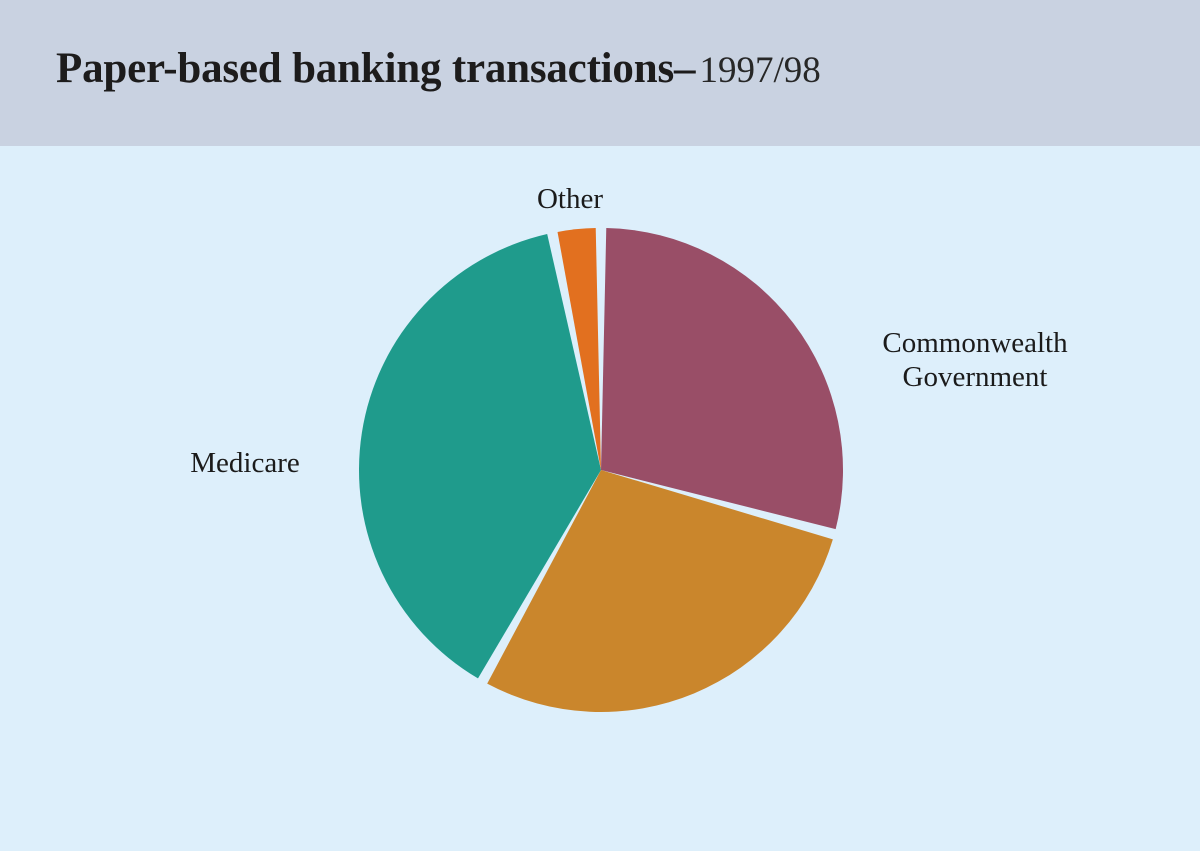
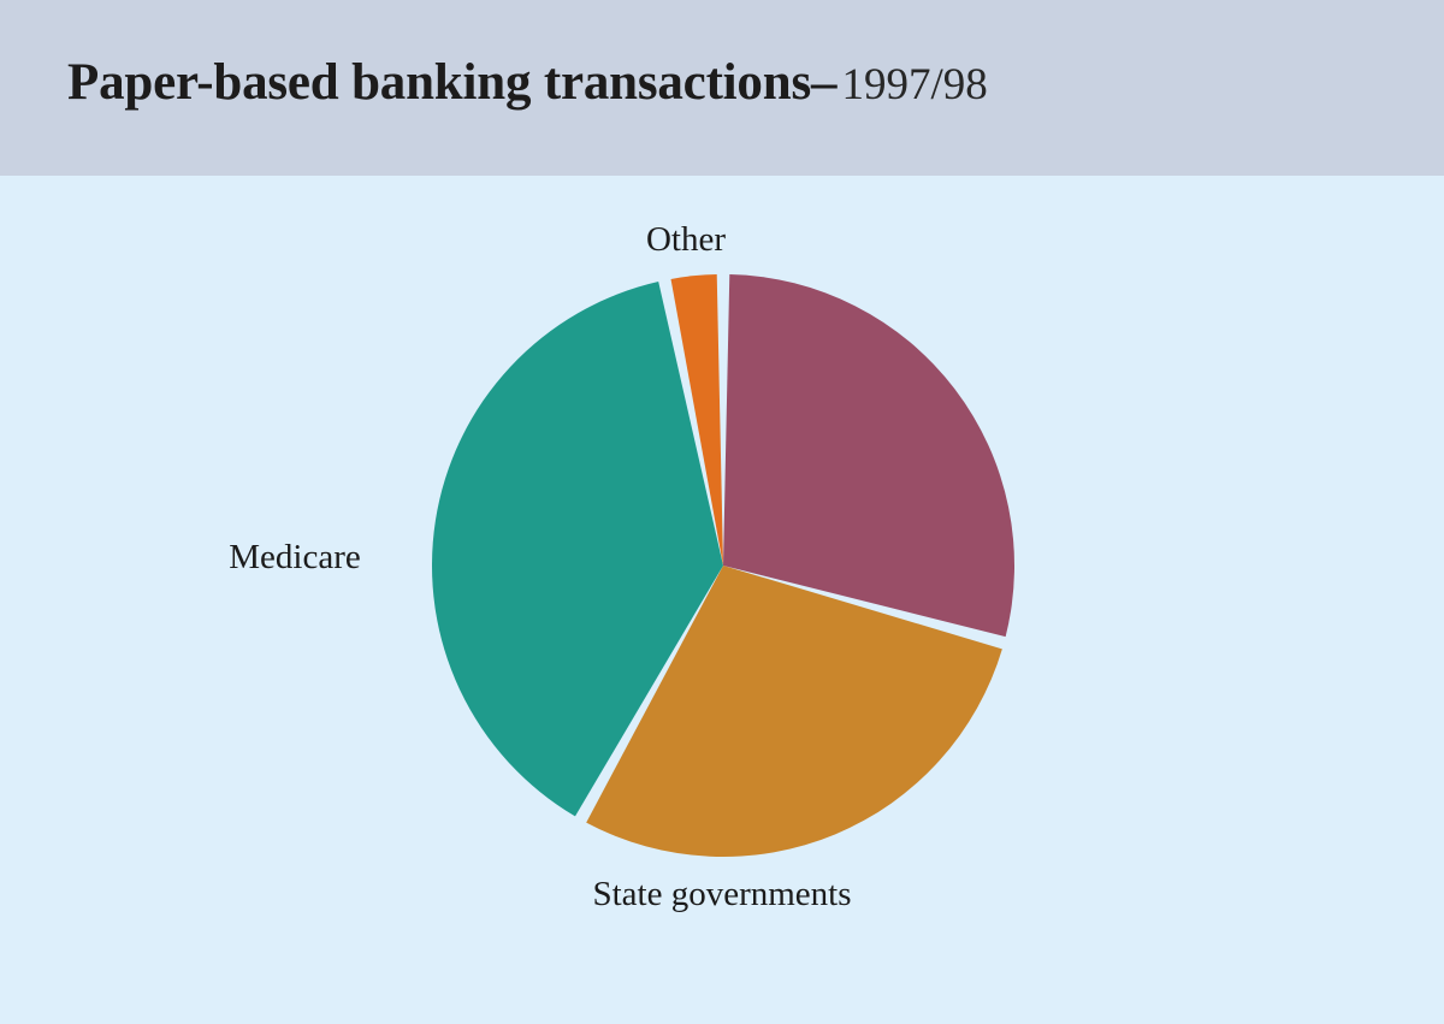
  Paper-based banking transactions–1997/98
  Other
- Commonwealth
- Government
  Medicare
+ State governments
